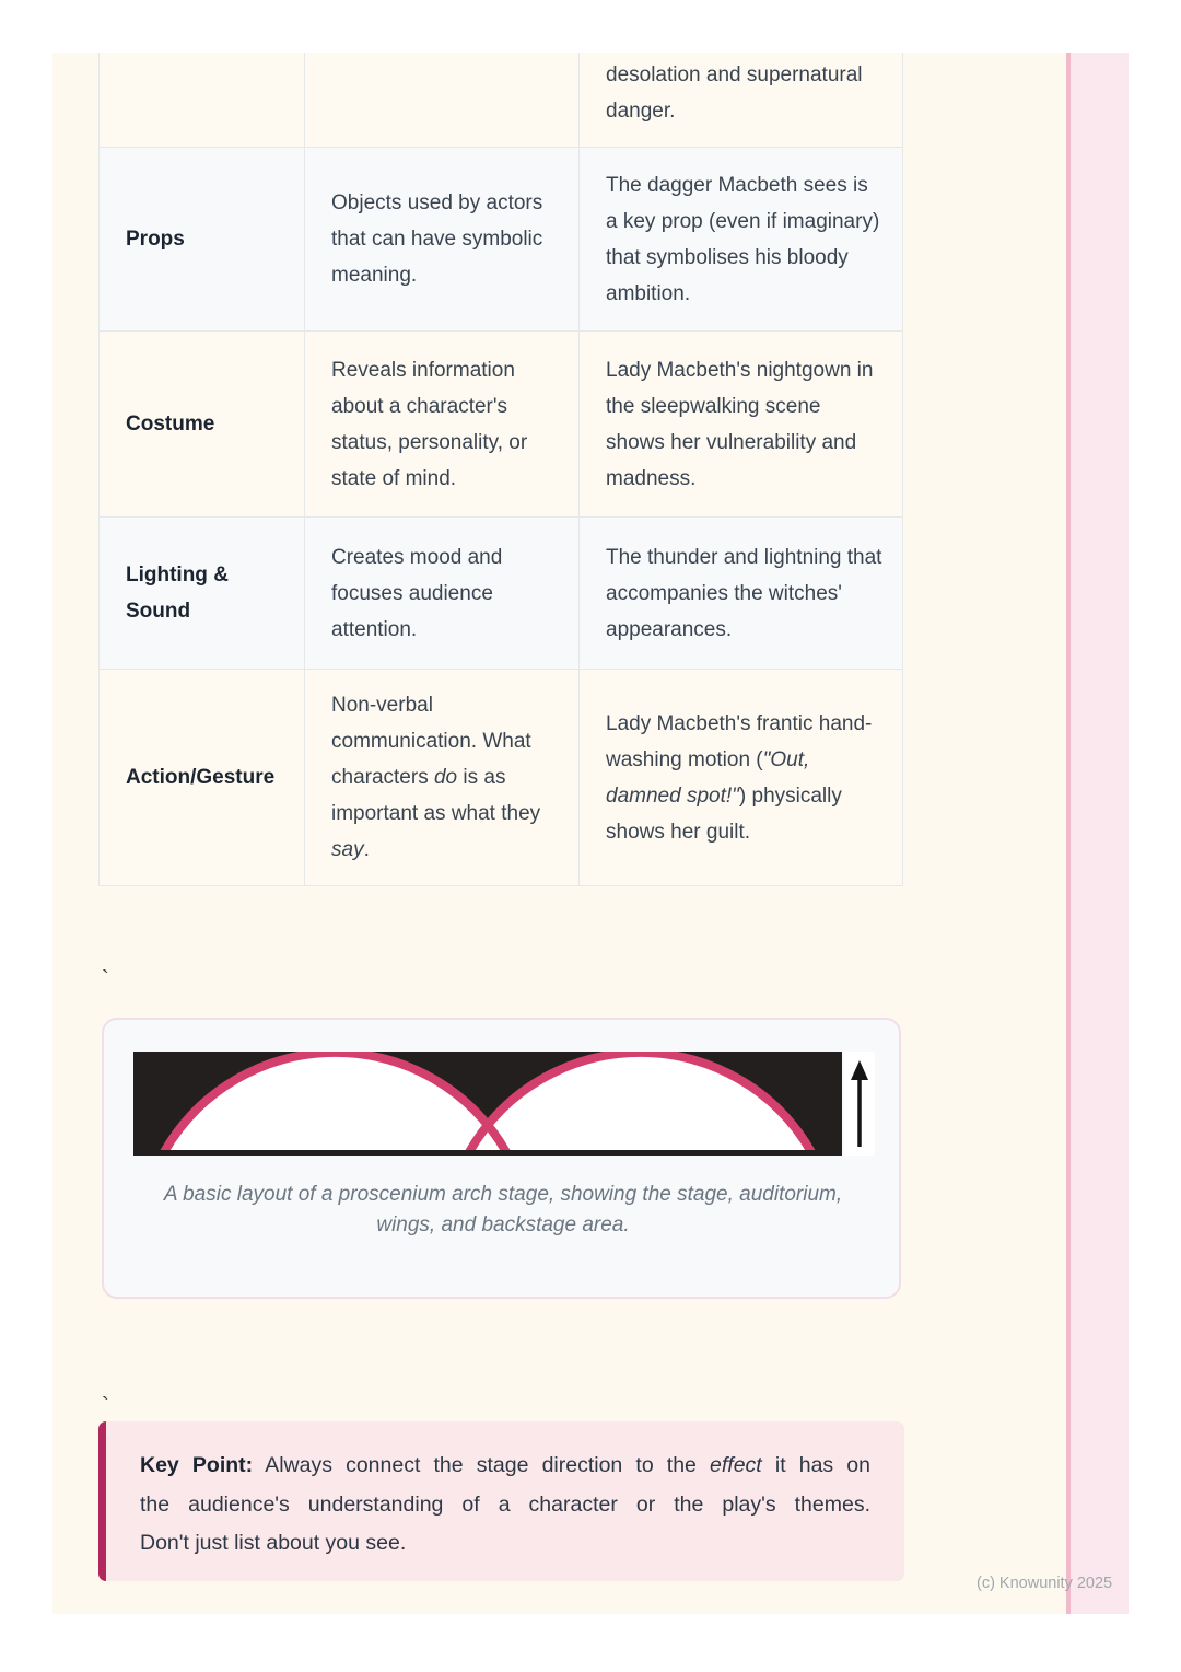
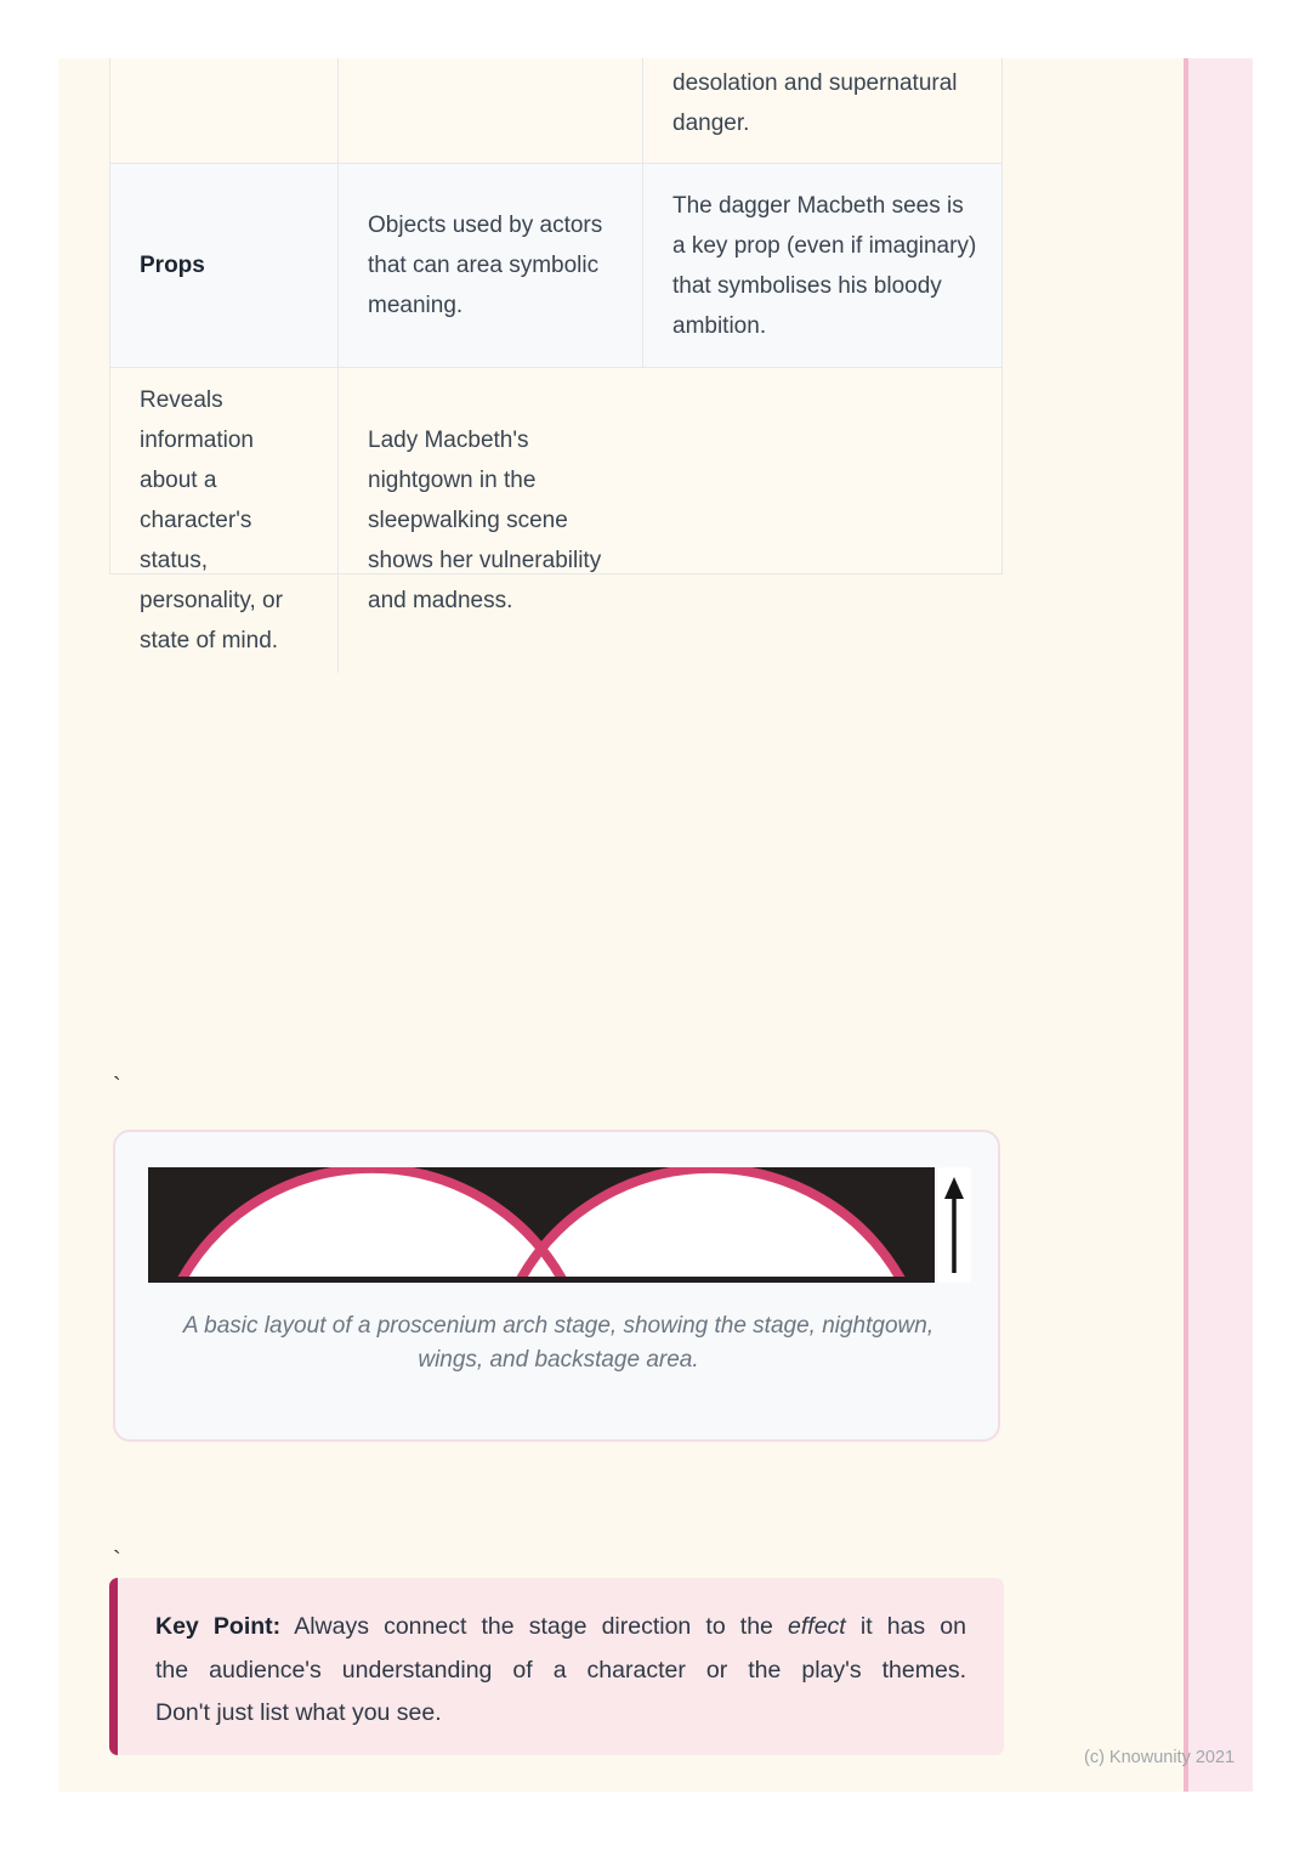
  desolation and supernatural danger.
  Props
- Objects used by actors that can have symbolic meaning.
+ Objects used by actors that can area symbolic meaning.
  The dagger Macbeth sees is a key prop (even if imaginary) that symbolises his bloody ambition.
- Costume
  Reveals information about a character's status, personality, or state of mind.
  Lady Macbeth's nightgown in the sleepwalking scene shows her vulnerability and madness.
- Lighting & Sound
- Creates mood and focuses audience attention.
- The thunder and lightning that accompanies the witches' appearances.
- Action/Gesture
- Non-verbal communication. What characters do is as important as what they say.
- Lady Macbeth's frantic hand-washing motion ("Out, damned spot!") physically shows her guilt.
  `
- A basic layout of a proscenium arch stage, showing the stage, auditorium, wings, and backstage area.
+ A basic layout of a proscenium arch stage, showing the stage, nightgown, wings, and backstage area.
  `
  Key Point: Always connect the stage direction to the effect it has on
  the audience's understanding of a character or the play's themes.
- Don't just list about you see.
+ Don't just list what you see.
- (c) Knowunity 2025
+ (c) Knowunity 2021
